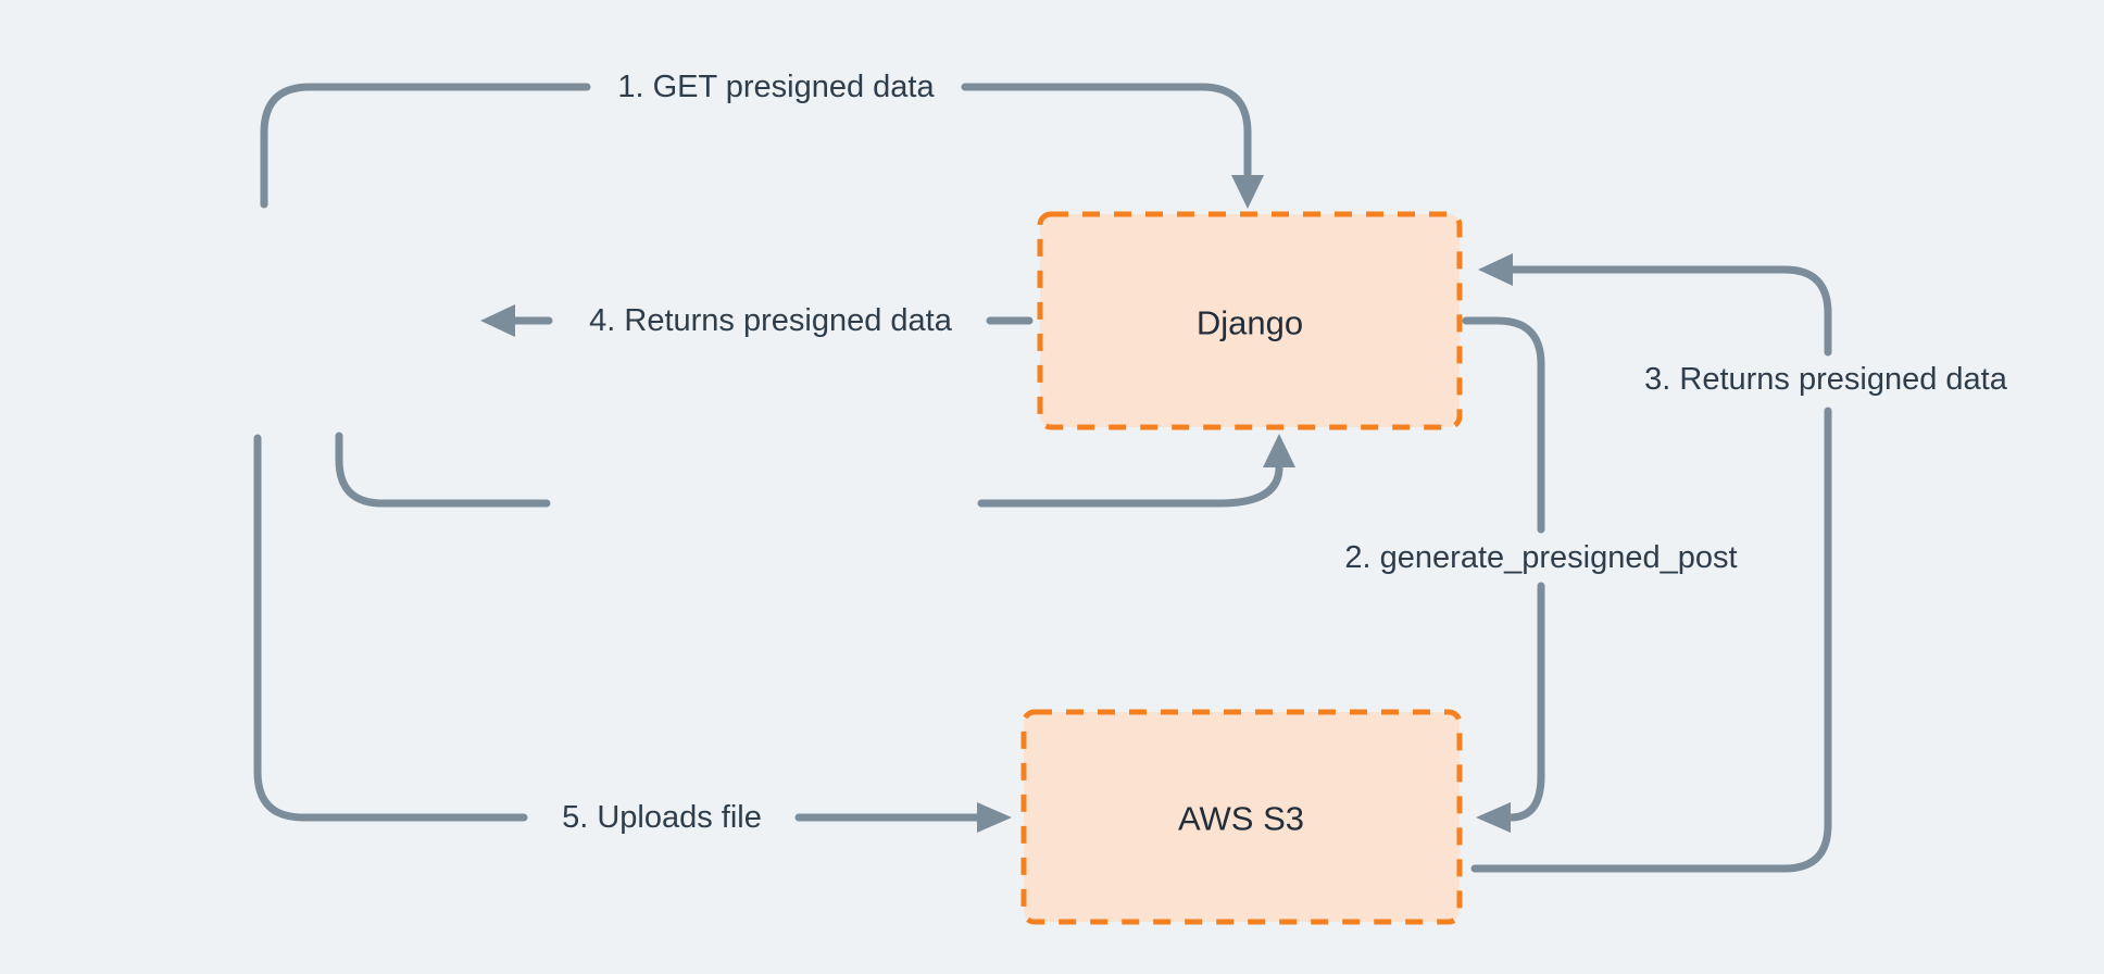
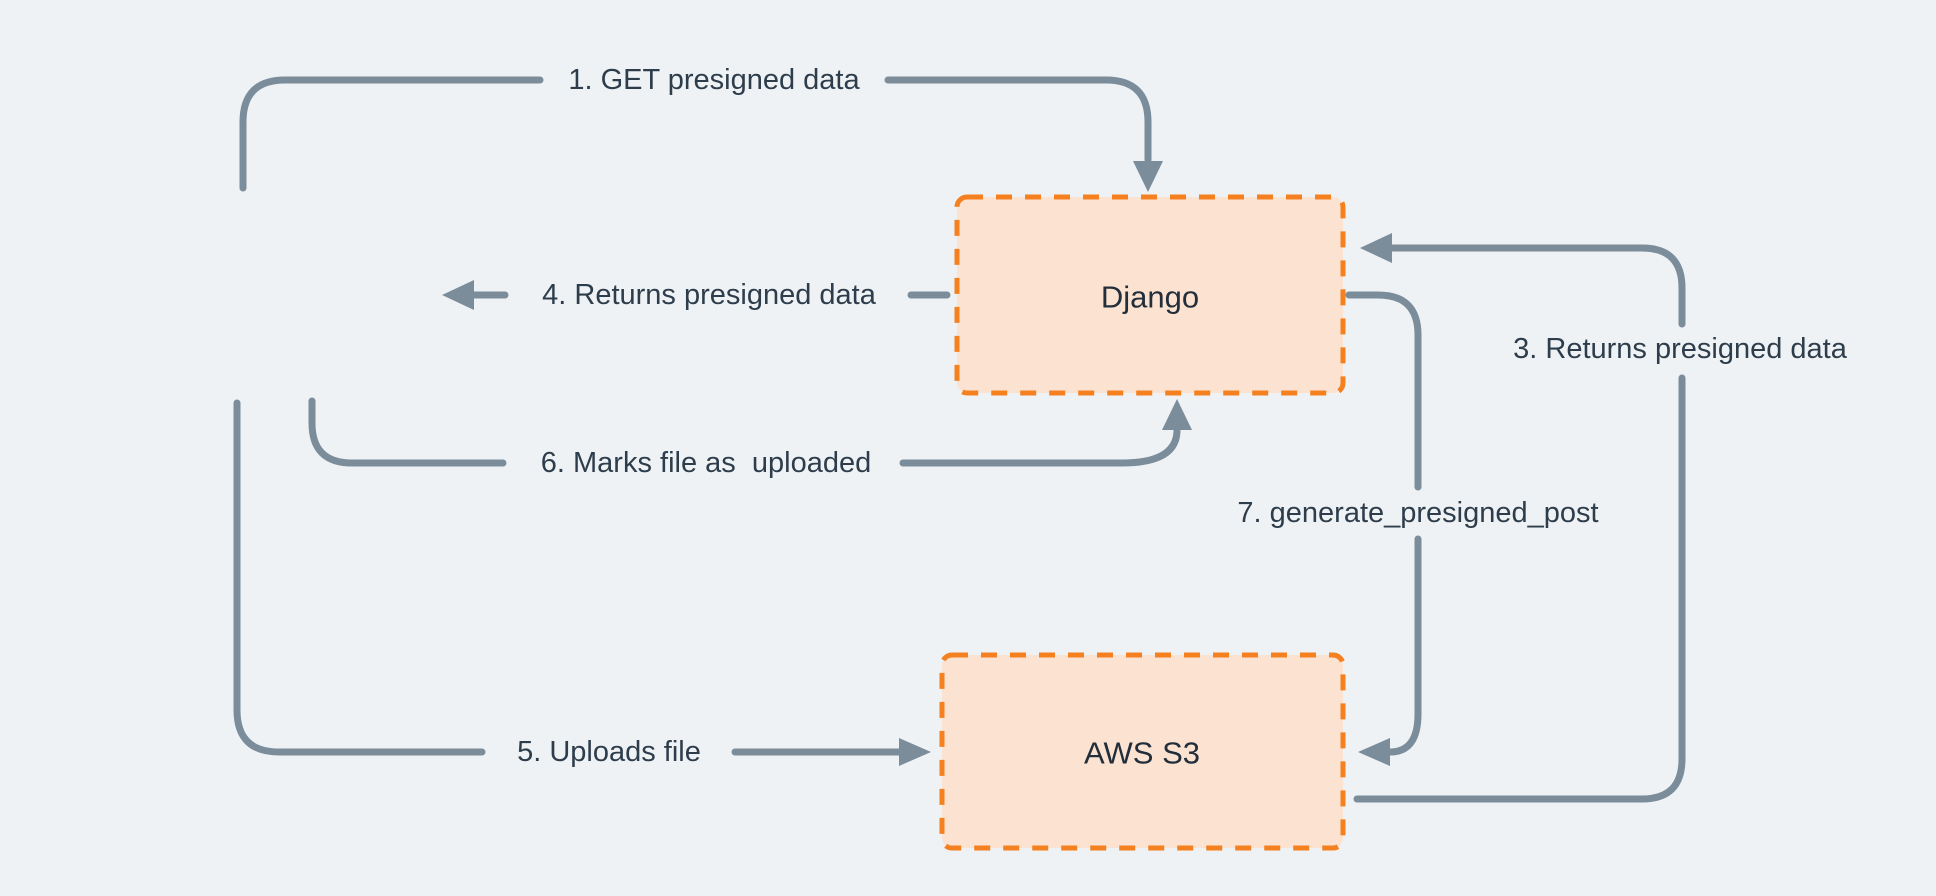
  1. GET presigned data
  4. Returns presigned data
+ 6. Marks file as uploaded
- 2. generate_presigned_post
+ 7. generate_presigned_post
  3. Returns presigned data
  5. Uploads file
  Django
  AWS S3
